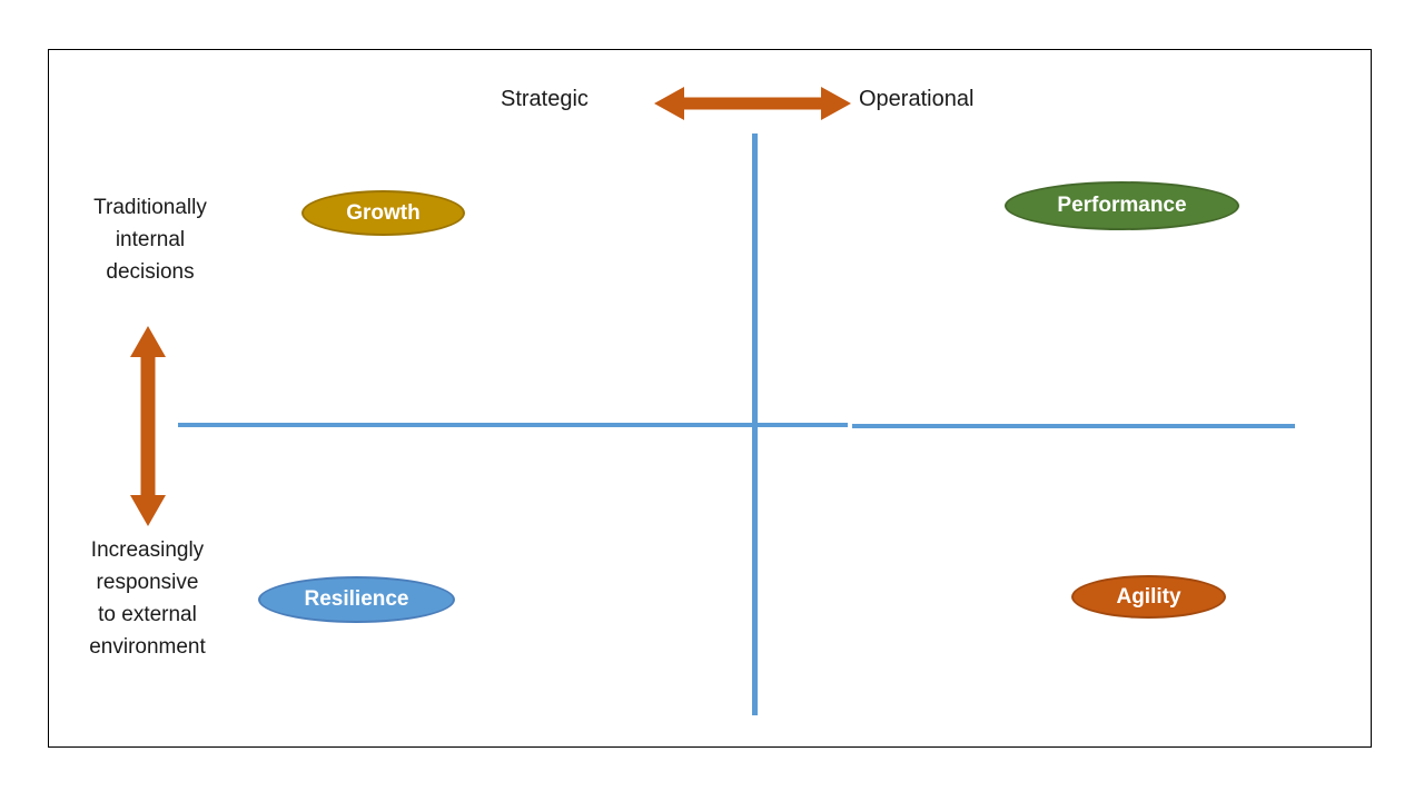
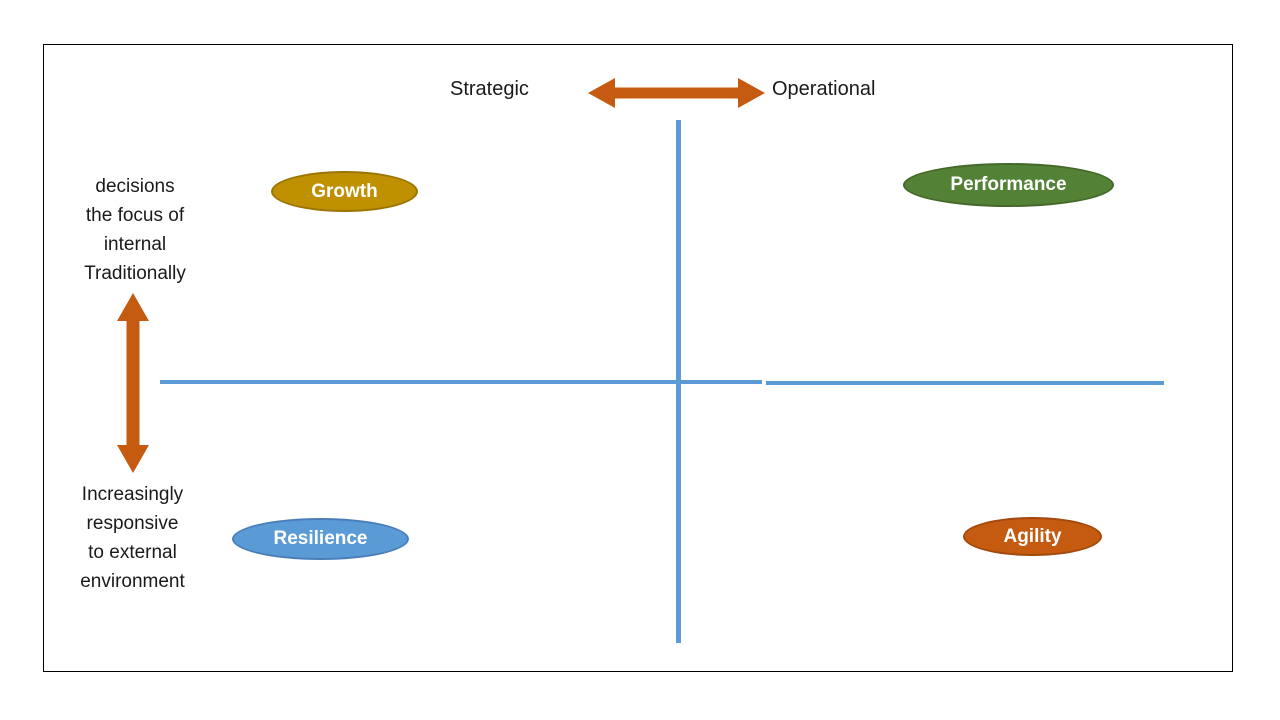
  Strategic
  Operational
- Traditionally
+ decisions
+ the focus of
  internal
- decisions
+ Traditionally
  Increasingly
  responsive
  to external
  environment
  Growth
  Performance
  Resilience
  Agility
